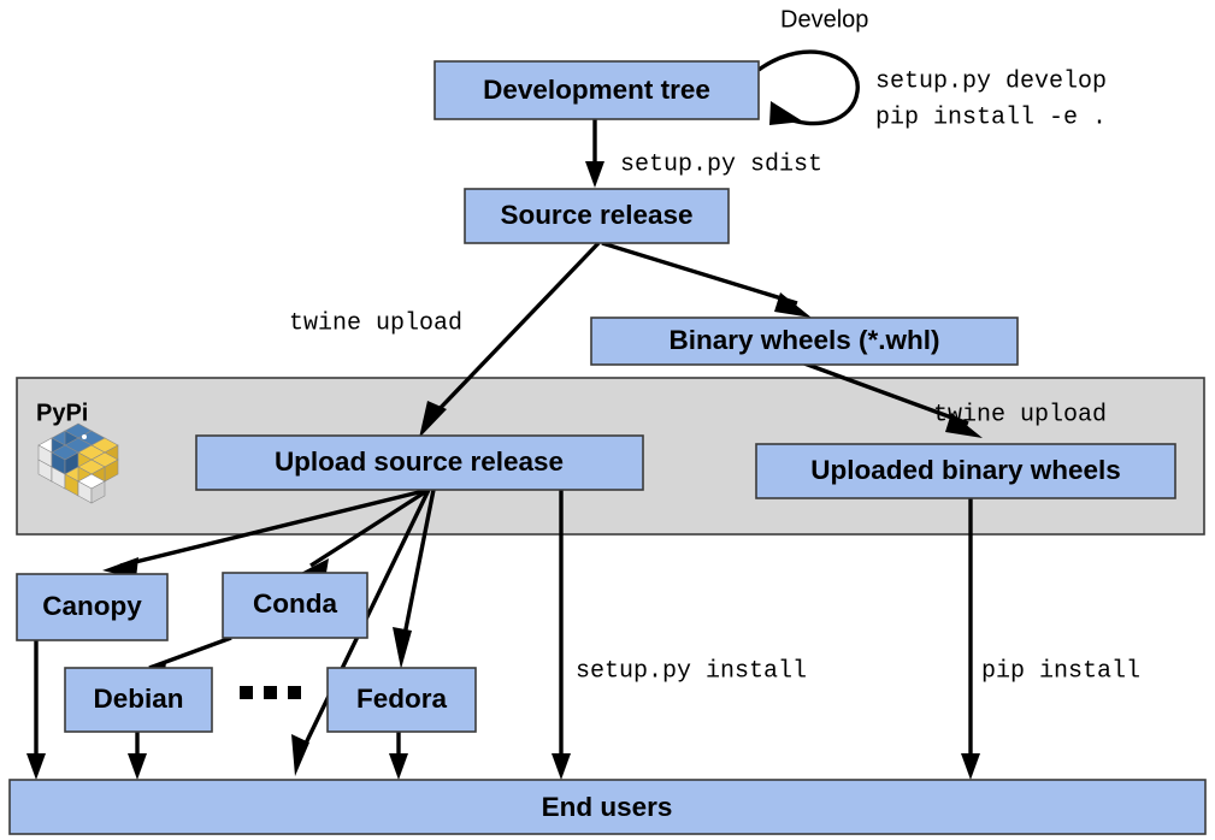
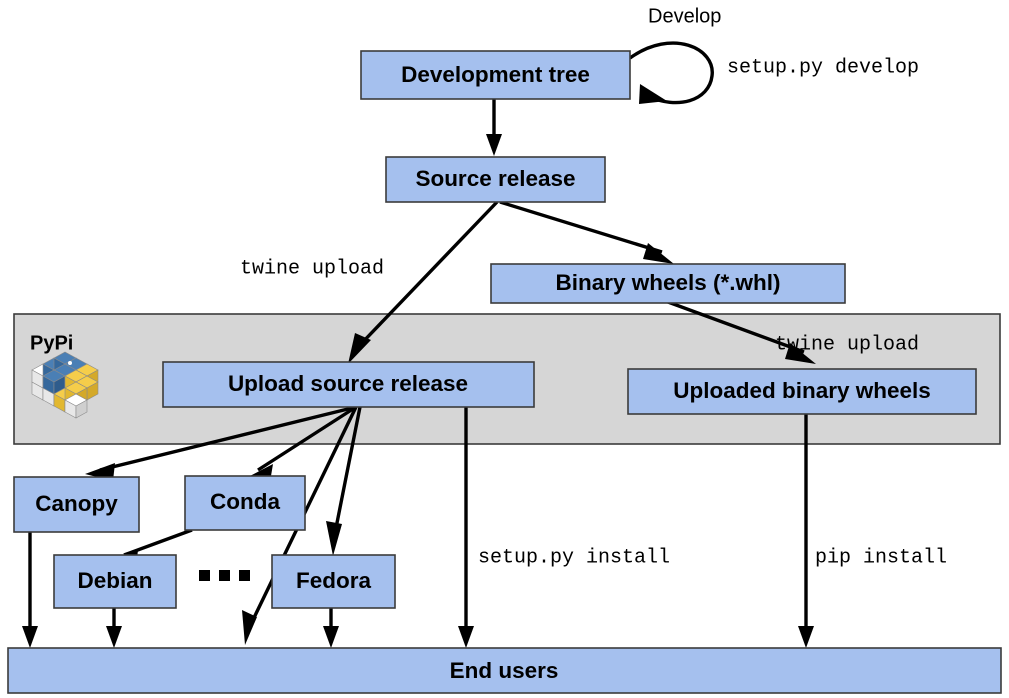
  PyPi
  Development tree
  Source release
  Binary wheels (*.whl)
  Upload source release
  Uploaded binary wheels
  Canopy
  Conda
  Debian
  Fedora
  End users
  Develop
  setup.py develop
- pip install -e .
- setup.py sdist
  twine upload
  twine upload
  setup.py install
  pip install
